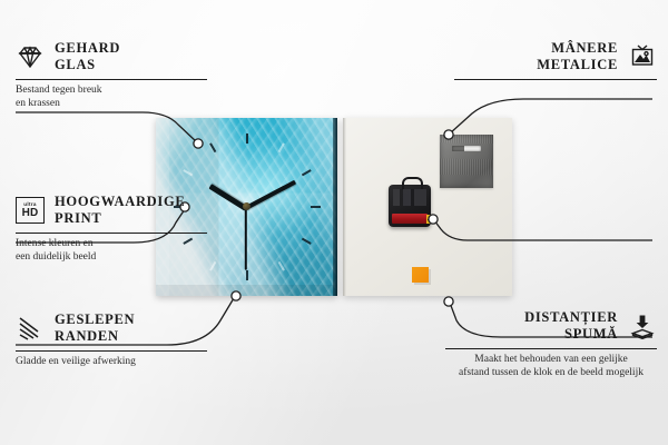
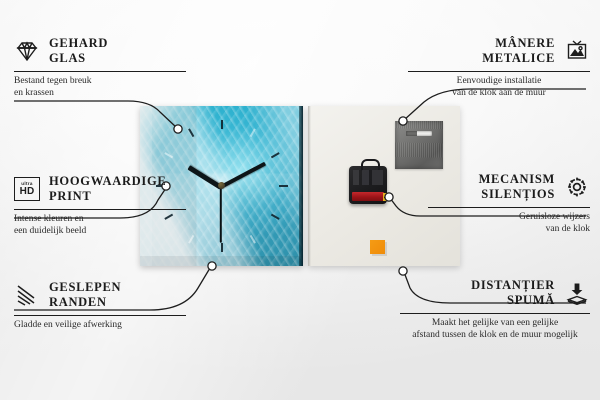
  GEHARD
  GLAS
  Bestand tegen breuk
  en krassen
  HD
  HOOGWAARDIGE
  PRINT
  Intense kleuren en
  een duidelijk beeld
  GESLEPEN
  RANDEN
  Gladde en veilige afwerking
  MÂNERE
  METALICE
+ Eenvoudige installatie
+ van de klok aan de muur
+ MECANISM
+ SILENȚIOS
+ Geruisloze wijzers
+ van de klok
  DISTANȚIER
  SPUMĂ
- Maakt het behouden van een gelijke
+ Maakt het gelijke van een gelijke
- afstand tussen de klok en de beeld mogelijk
+ afstand tussen de klok en de muur mogelijk
